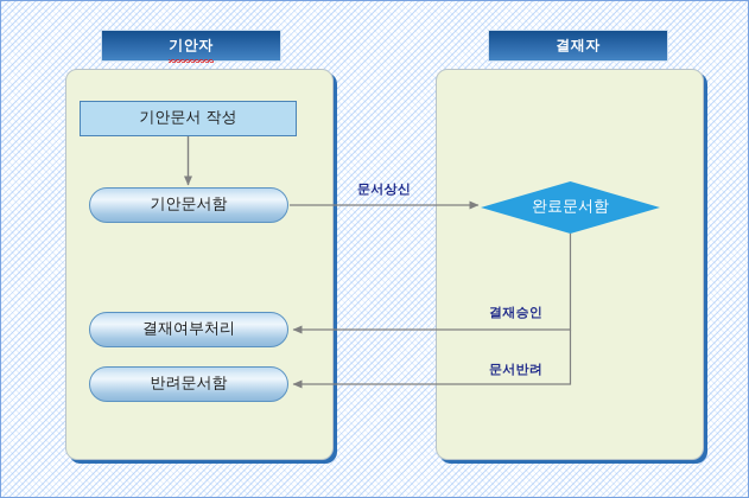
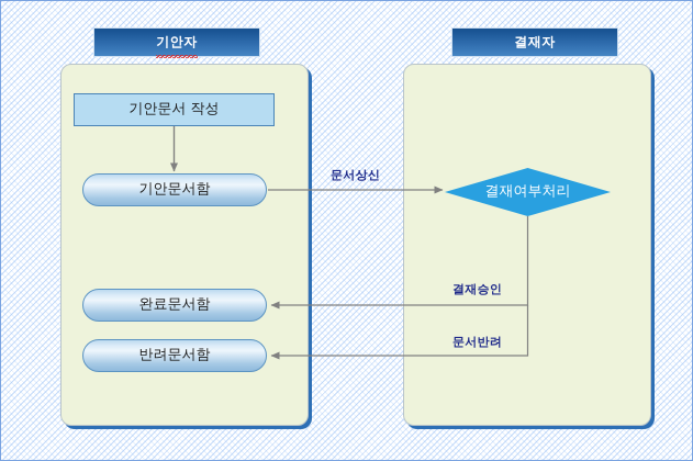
  기안자
  결재자
  기안문서 작성
  기안문서함
- 결재여부처리
+ 완료문서함
  반려문서함
- 완료문서함
+ 결재여부처리
  문서상신
  결재승인
  문서반려
